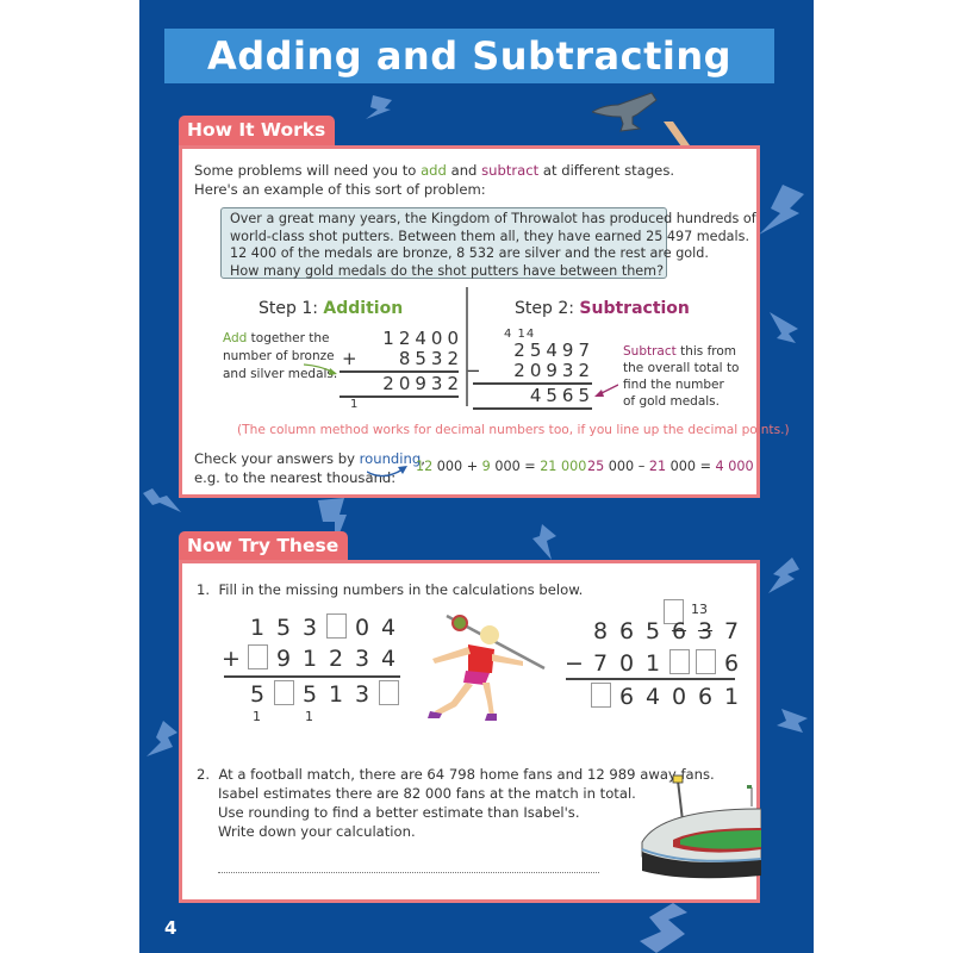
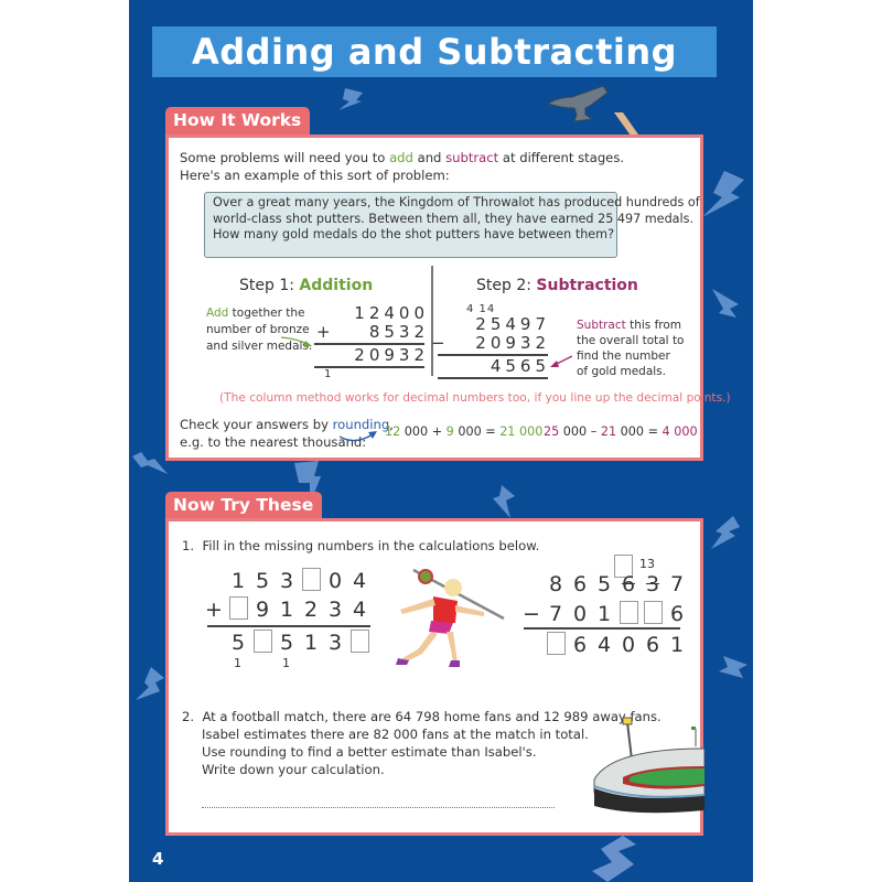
  Adding and Subtracting
  How It Works
  Some problems will need you to add and subtract at different stages.
  Here's an example of this sort of problem:
  Over a great many years, the Kingdom of Throwalot has produced hundreds of
  world-class shot putters. Between them all, they have earned 25 497 medals.
- 12 400 of the medals are bronze, 8 532 are silver and the rest are gold.
  How many gold medals do the shot putters have between them?
  Step 1: Addition
  Add together the
  number of bronze
  and silver medal
  12400
  +
  8532
  20932
  1
  Step 2: Subtraction
  4 14
  25497
  −
  20932
  4565
  Subtract this from
  the overall total to
  find the number
  of gold medals.
  (The column method works for decimal numbers too, if you line up the decimal points.)
  Check your answers by rounding,
  e.g. to the nearest thousand:
  12 000 + 9 000 = 21 000
  25 000 – 21 000 = 4 000
  Now Try These
  1. Fill in the missing numbers in the calculations below.
  1 5 3 0 4
  + 9 1 2 3 4
  5 5 1 3
  1
  1
  13
  8 6 5 6 3 7
  − 7 0 1 6
  6 4 0 6 1
  2. At a football match, there are 64 798 home fans and 12 989 away fans.
  Isabel estimates there are 82 000 fans at the match in total.
  Use rounding to find a better estimate than Isabel's.
  Write down your calculation.
  4
